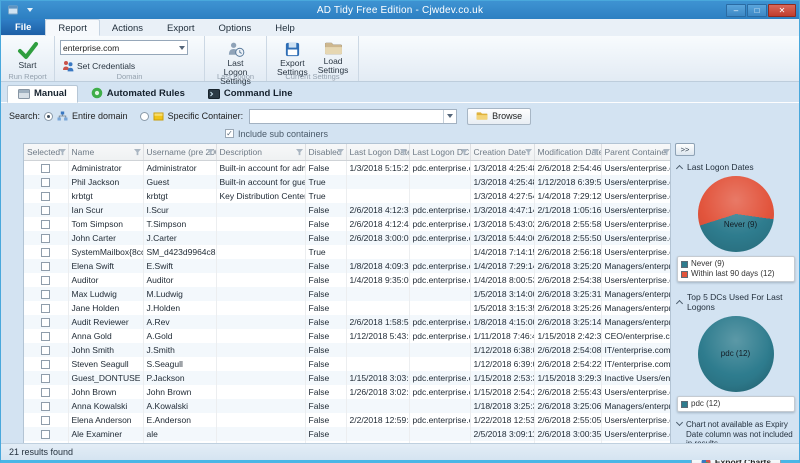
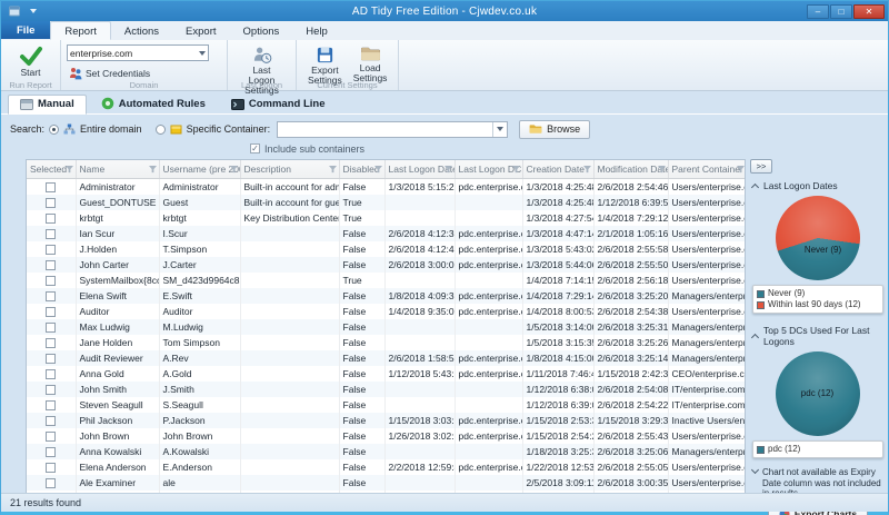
  AD Tidy Free Edition - Cjwdev.co.uk
  –
  □
  ✕
  File
  Report
  Actions
  Export
  Options
  Help
  Start
  Run Report
  enterprise.com
  Set Credentials
  Domain
  Last Logon
  Settings
  Last Logon
  Export
  Settings
  Load
  Settings
  Current Settings
  Manual
  Automated Rules
  Command Line
  Search:
  Entire domain
  Specific Container:
  Browse
  Include sub containers
  Selected	Name	Username (pre 20	Description	Disable	Last Logon Dt	Last Logon DC	Creation Date	Modification Dat	Parent Container
  	Administrator	Administrator	Built-in account for ad	False	1/3/2018 5:15:2	pdc.enterprise.	1/3/2018 4:25:4	2/6/2018 2:54:46	Users/enterprise.
- 	Phil Jackson	Guest	Built-in account for gue	True			1/3/2018 4:25:4	1/12/2018 6:39:5	Users/enterprise.
+ 	Guest_DONTUSE	Guest	Built-in account for gue	True			1/3/2018 4:25:4	1/12/2018 6:39:5	Users/enterprise.
  	krbtgt	krbtgt	Key Distribution Cente	True			1/3/2018 4:27:5	1/4/2018 7:29:12	Users/enterprise.
  	Ian Scur	I.Scur		False	2/6/2018 4:12:3	pdc.enterprise.	1/3/2018 4:47:1	2/1/2018 1:05:16	Users/enterprise.
- 	Tom Simpson	T.Simpson		False	2/6/2018 4:12:4	pdc.enterprise.	1/3/2018 5:43:0	2/6/2018 2:55:58	Users/enterprise.
+ 	J.Holden	T.Simpson		False	2/6/2018 4:12:4	pdc.enterprise.	1/3/2018 5:43:0	2/6/2018 2:55:58	Users/enterprise.
  	John Carter	J.Carter		False	2/6/2018 3:00:0	pdc.enterprise.	1/3/2018 5:44:0	2/6/2018 2:55:50	Users/enterprise.
  	SystemMailbox{8c	SM_d423d9964c8		True			1/4/2018 7:14:1	2/6/2018 2:56:18	Users/enterprise.
  	Elena Swift	E.Swift		False	1/8/2018 4:09:3	pdc.enterprise.	1/4/2018 7:29:1	2/6/2018 3:25:20	Managers/enterp
  	Auditor	Auditor		False	1/4/2018 9:35:0	pdc.enterprise.	1/4/2018 8:00:5	2/6/2018 2:54:38	Users/enterprise.
  	Max Ludwig	M.Ludwig		False			1/5/2018 3:14:0	2/6/2018 3:25:31	Managers/enterp
- 	Jane Holden	J.Holden		False			1/5/2018 3:15:3	2/6/2018 3:25:26	Managers/enterp
+ 	Jane Holden	Tom Simpson		False			1/5/2018 3:15:3	2/6/2018 3:25:26	Managers/enterp
  	Audit Reviewer	A.Rev		False	2/6/2018 1:58:5	pdc.enterprise.	1/8/2018 4:15:0	2/6/2018 3:25:14	Managers/enterp
  	Anna Gold	A.Gold		False	1/12/2018 5:43:	pdc.enterprise.	1/11/2018 7:46:	1/15/2018 2:42:3	CEO/enterprise.c
  	John Smith	J.Smith		False			1/12/2018 6:38:	2/6/2018 2:54:08	IT/enterprise.com
  	Steven Seagull	S.Seagull		False			1/12/2018 6:39:	2/6/2018 2:54:22	IT/enterprise.com
- 	Guest_DONTUSE	P.Jackson		False	1/15/2018 3:03:	pdc.enterprise.	1/15/2018 2:53:	1/15/2018 3:29:3	Inactive Users/en
+ 	Phil Jackson	P.Jackson		False	1/15/2018 3:03:	pdc.enterprise.	1/15/2018 2:53:	1/15/2018 3:29:3	Inactive Users/en
  	John Brown	John Brown		False	1/26/2018 3:02:	pdc.enterprise.	1/15/2018 2:54:	2/6/2018 2:55:43	Users/enterprise.
  	Anna Kowalski	A.Kowalski		False			1/18/2018 3:25:	2/6/2018 3:25:06	Managers/enterp
  	Elena Anderson	E.Anderson		False	2/2/2018 12:59:	pdc.enterprise.	1/22/2018 12:53	2/6/2018 2:55:05	Users/enterprise.
  	Ale Examiner	ale		False			2/5/2018 3:09:1	2/6/2018 3:00:35	Users/enterprise.
  >>
  Last Logon Dates
  Never (9)
  Never (9)
  Within last 90 days (12)
  Top 5 DCs Used For Last Logons
  pdc (12)
  pdc (12)
  Chart not available as Expiry Date column was not included
  Export Charts
  21 results found
